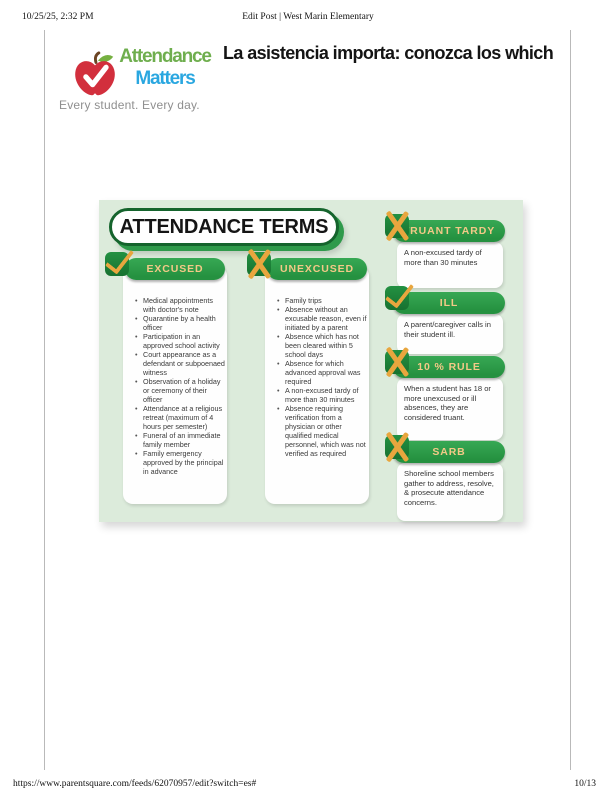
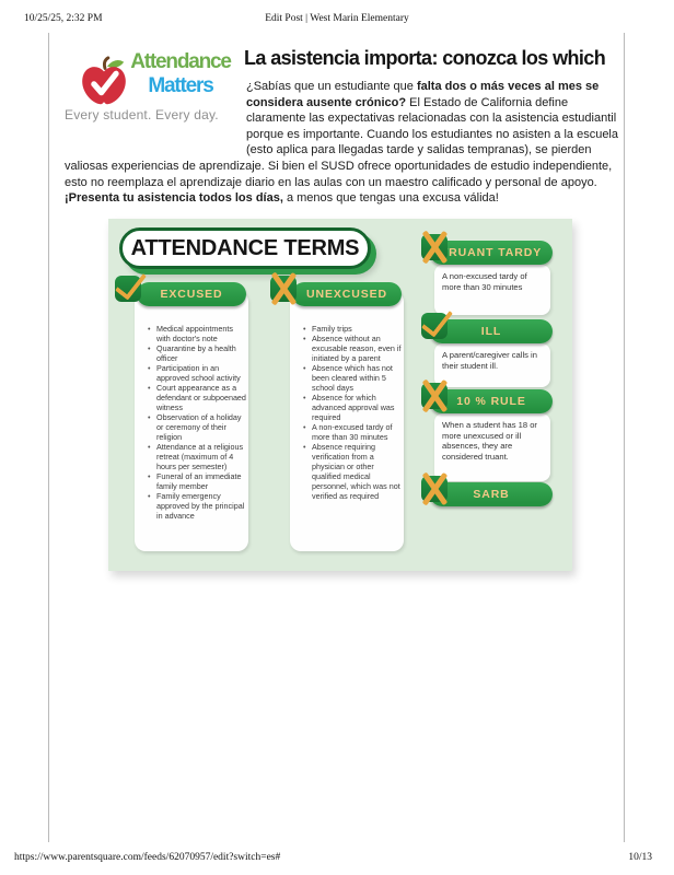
  10/25/25, 2:32 PM
  Edit Post | West Marin Elementary
  Attendance
  Matters
  Every student. Every day.
  La asistencia importa: conozca los which
+ ¿Sabías que un estudiante que falta dos o más veces al mes se considera ausente crónico? El Estado de California define claramente las expectativas relacionadas con la asistencia estudiantil porque es importante. Cuando los estudiantes no asisten a la escuela (esto aplica para llegadas tarde y salidas tempranas), se pierden valiosas experiencias de aprendizaje. Si bien el SUSD ofrece oportunidades de estudio independiente, esto no reemplaza el aprendizaje diario en las aulas con un maestro calificado y personal de apoyo. ¡Presenta tu asistencia todos los días, a menos que tengas una excusa válida!
  ATTENDANCE TERMS
  Medical appointments with doctor's note
  Quarantine by a health officer
  Participation in an approved school activity
  Court appearance as a defendant or subpoenaed witness
- Observation of a holiday or ceremony of their officer
+ Observation of a holiday or ceremony of their religion
  Attendance at a religious retreat (maximum of 4 hours per semester)
  Funeral of an immediate family member
  Family emergency approved by the principal in advance
  EXCUSED
  Family trips
  Absence without an excusable reason, even if initiated by a parent
  Absence which has not been cleared within 5 school days
  Absence for which advanced approval was required
  A non-excused tardy of more than 30 minutes
  Absence requiring verification from a physician or other qualified medical personnel, which was not verified as required
  UNEXCUSED
  A non-excused tardy of more than 30 minutes
  RUANT TARDY
  A parent/caregiver calls in their student ill.
  ILL
  When a student has 18 or more unexcused or ill absences, they are considered truant.
  10 % RULE
- Shoreline school members gather to address, resolve, & prosecute attendance concerns.
  SARB
  https://www.parentsquare.com/feeds/62070957/edit?switch=es#
  10/13
